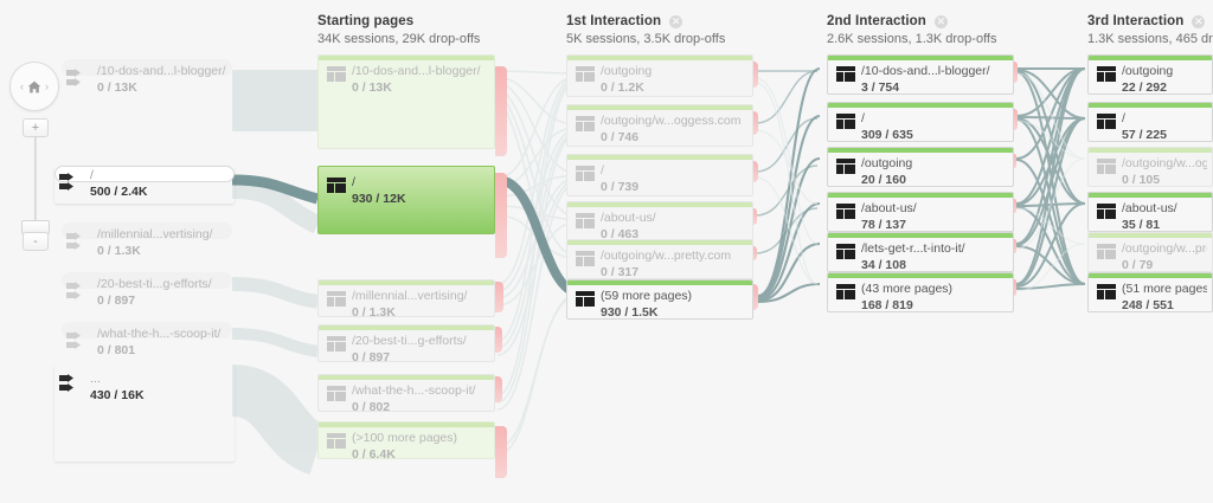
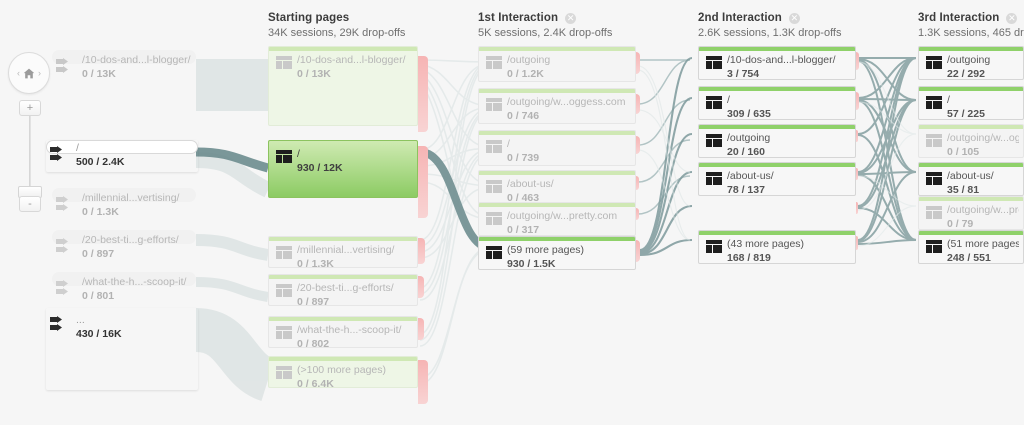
  ‹
  ›
  +
  -
  Starting pages
  34K sessions, 29K drop-offs
  1st Interaction
  ✕
- 5K sessions, 3.5K drop-offs
+ 5K sessions, 2.4K drop-offs
  2nd Interaction
  ✕
  2.6K sessions, 1.3K drop-offs
  3rd Interaction
  ✕
  1.3K sessions, 465 dr
  /10-dos-and...l-blogger/
  0 / 13K
  /
  500 / 2.4K
  /millennial...vertising/
  0 / 1.3K
  /20-best-ti...g-efforts/
  0 / 897
  /what-the-h...-scoop-it/
  0 / 801
  ...
  430 / 16K
  /10-dos-and...l-blogger/
  0 / 13K
  /
  930 / 12K
  /millennial...vertising/
  0 / 1.3K
  /20-best-ti...g-efforts/
  0 / 897
  /what-the-h...-scoop-it/
  0 / 802
  (>100 more pages)
  0 / 6.4K
  /outgoing
  0 / 1.2K
  /outgoing/w...oggess.com
  0 / 746
  /
  0 / 739
  /about-us/
  0 / 463
  /outgoing/w...pretty.com
  0 / 317
  (59 more pages)
  930 / 1.5K
  /10-dos-and...l-blogger/
  3 / 754
  /
  309 / 635
  /outgoing
  20 / 160
  /about-us/
  78 / 137
- /lets-get-r...t-into-it/
- 34 / 108
  (43 more pages)
  168 / 819
  /outgoing
  22 / 292
  /
  57 / 225
  0 / 105
  /about-us/
  35 / 81
  0 / 79
  (51 more pages
  248 / 551
